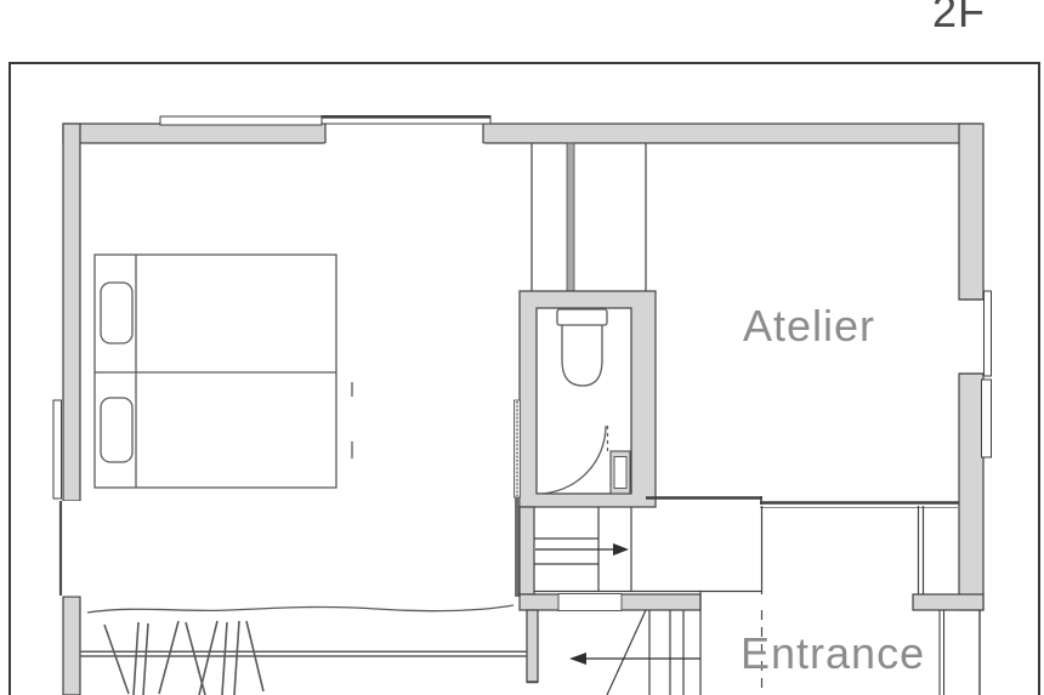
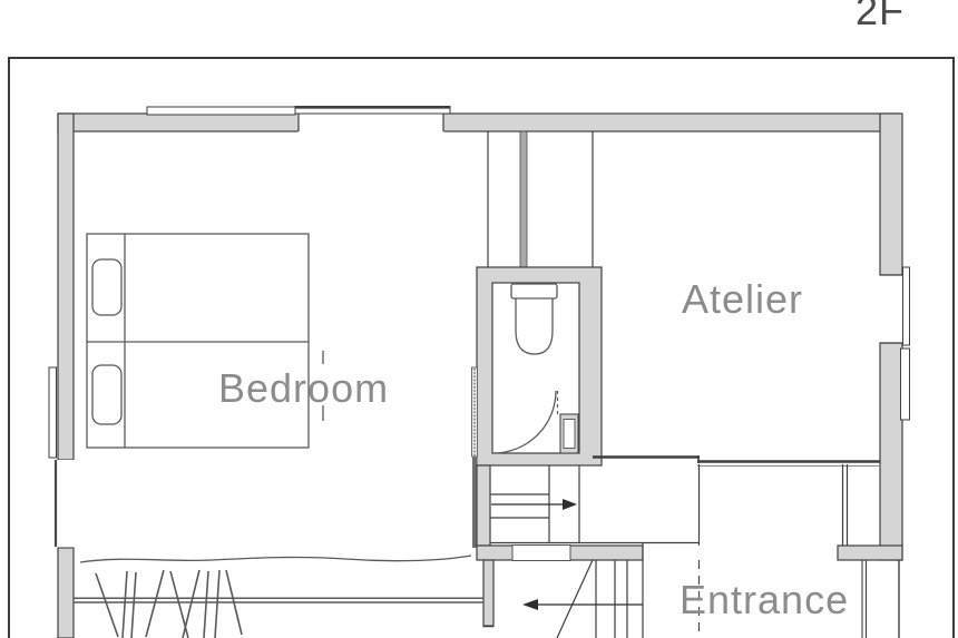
  2F
+ Bedroom
  Atelier
  Entrance
